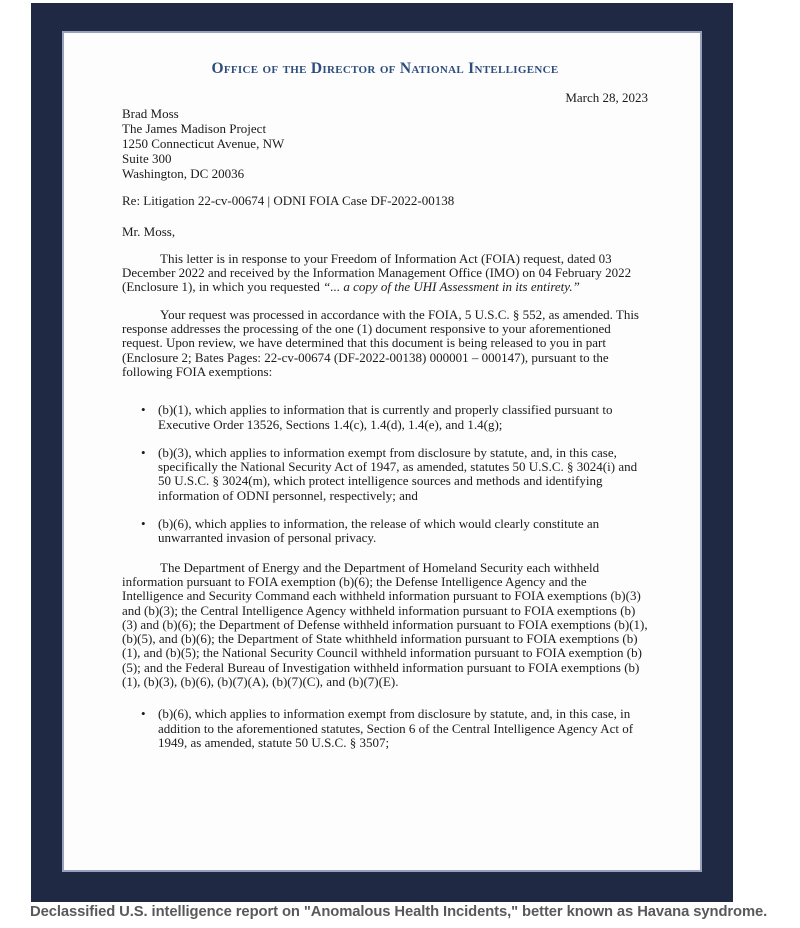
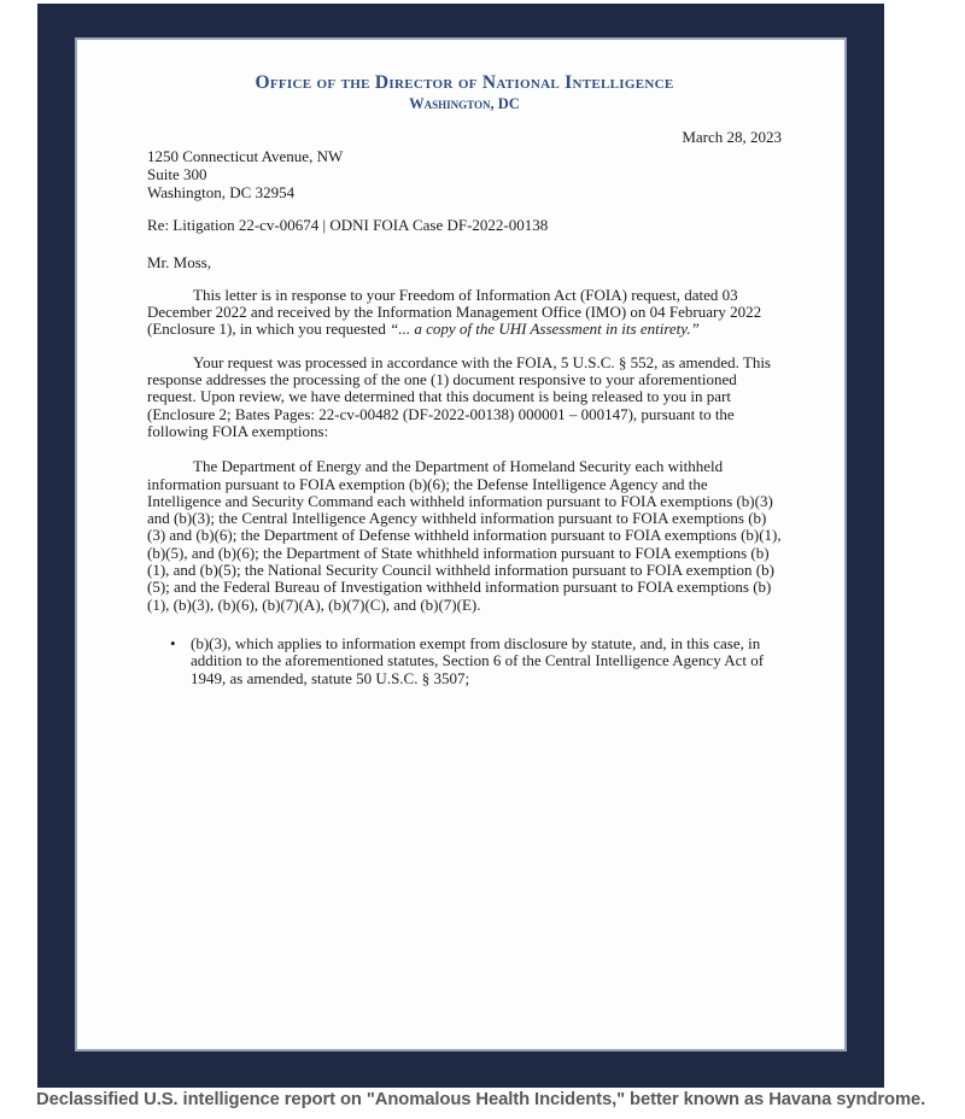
  Office of the Director of National Intelligence
+ Washington, DC
  March 28, 2023
- Brad Moss
- The James Madison Project
  1250 Connecticut Avenue, NW
  Suite 300
- Washington, DC 20036
+ Washington, DC 32954
  Re: Litigation 22-cv-00674 | ODNI FOIA Case DF-2022-00138
  Mr. Moss,
  This letter is in response to your Freedom of Information Act (FOIA) request, dated 03 December 2022 and received by the Information Management Office (IMO) on 04 February 2022 (Enclosure 1), in which you requested “... a copy of the UHI Assessment in its entirety.”
- Your request was processed in accordance with the FOIA, 5 U.S.C. § 552, as amended. This response addresses the processing of the one (1) document responsive to your aforementioned request. Upon review, we have determined that this document is being released to you in part (Enclosure 2; Bates Pages: 22-cv-00674 (DF-2022-00138) 000001 – 000147), pursuant to the following FOIA exemptions:
+ Your request was processed in accordance with the FOIA, 5 U.S.C. § 552, as amended. This response addresses the processing of the one (1) document responsive to your aforementioned request. Upon review, we have determined that this document is being released to you in part (Enclosure 2; Bates Pages: 22-cv-00482 (DF-2022-00138) 000001 – 000147), pursuant to the following FOIA exemptions:
- (b)(1), which applies to information that is currently and properly classified pursuant to Executive Order 13526, Sections 1.4(c), 1.4(d), 1.4(e), and 1.4(g);
- (b)(3), which applies to information exempt from disclosure by statute, and, in this case, specifically the National Security Act of 1947, as amended, statutes 50 U.S.C. § 3024(i) and 50 U.S.C. § 3024(m), which protect intelligence sources and methods and identifying information of ODNI personnel, respectively; and
- (b)(6), which applies to information, the release of which would clearly constitute an unwarranted invasion of personal privacy.
  The Department of Energy and the Department of Homeland Security each withheld information pursuant to FOIA exemption (b)(6); the Defense Intelligence Agency and the Intelligence and Security Command each withheld information pursuant to FOIA exemptions (b)(3) and (b)(3); the Central Intelligence Agency withheld information pursuant to FOIA exemptions (b)(3) and (b)(6); the Department of Defense withheld information pursuant to FOIA exemptions (b)(1), (b)(5), and (b)(6); the Department of State whithheld information pursuant to FOIA exemptions (b)(1), and (b)(5); the National Security Council withheld information pursuant to FOIA exemption (b)(5); and the Federal Bureau of Investigation withheld information pursuant to FOIA exemptions (b)(1), (b)(3), (b)(6), (b)(7)(A), (b)(7)(C), and (b)(7)(E).
- (b)(6), which applies to information exempt from disclosure by statute, and, in this case, in addition to the aforementioned statutes, Section 6 of the Central Intelligence Agency Act of 1949, as amended, statute 50 U.S.C. § 3507;
+ (b)(3), which applies to information exempt from disclosure by statute, and, in this case, in addition to the aforementioned statutes, Section 6 of the Central Intelligence Agency Act of 1949, as amended, statute 50 U.S.C. § 3507;
  Declassified U.S. intelligence report on "Anomalous Health Incidents," better known as Havana syndrome.
